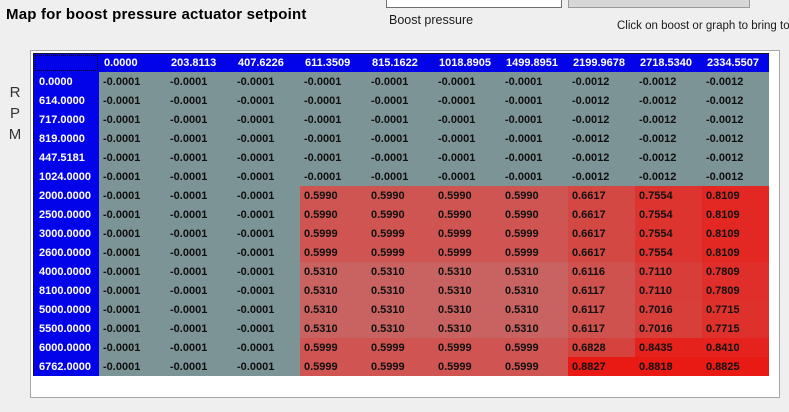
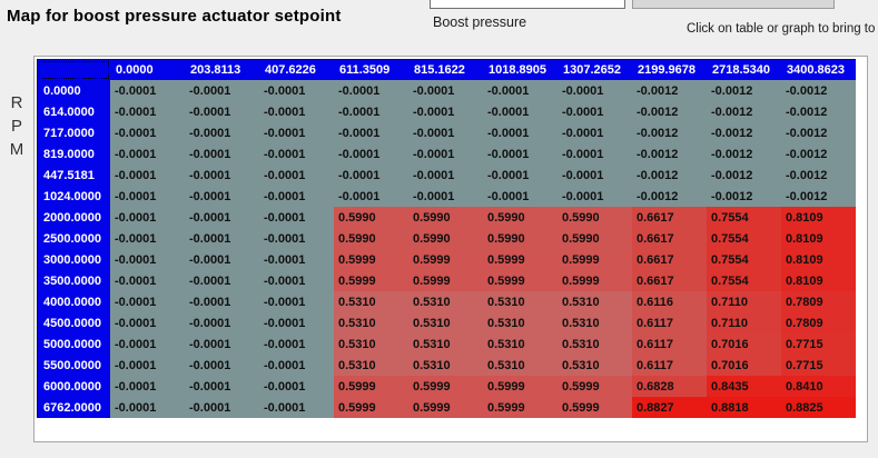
  Map for boost pressure actuator setpoint
  Boost pressure
- Click on boost or graph to bring to
+ Click on table or graph to bring to
  R
  P
  M
  0.0000
  203.8113
  407.6226
  611.3509
  815.1622
  1018.8905
- 1499.8951
+ 1307.2652
  2199.9678
  2718.5340
- 2334.5507
+ 3400.8623
  0.0000
  -0.0001
  -0.0001
  -0.0001
  -0.0001
  -0.0001
  -0.0001
  -0.0001
  -0.0012
  -0.0012
  -0.0012
  614.0000
  -0.0001
  -0.0001
  -0.0001
  -0.0001
  -0.0001
  -0.0001
  -0.0001
  -0.0012
  -0.0012
  -0.0012
  717.0000
  -0.0001
  -0.0001
  -0.0001
  -0.0001
  -0.0001
  -0.0001
  -0.0001
  -0.0012
  -0.0012
  -0.0012
  819.0000
  -0.0001
  -0.0001
  -0.0001
  -0.0001
  -0.0001
  -0.0001
  -0.0001
  -0.0012
  -0.0012
  -0.0012
  447.5181
  -0.0001
  -0.0001
  -0.0001
  -0.0001
  -0.0001
  -0.0001
  -0.0001
  -0.0012
  -0.0012
  -0.0012
  1024.0000
  -0.0001
  -0.0001
  -0.0001
  -0.0001
  -0.0001
  -0.0001
  -0.0001
  -0.0012
  -0.0012
  -0.0012
  2000.0000
  -0.0001
  -0.0001
  -0.0001
  0.5990
  0.5990
  0.5990
  0.5990
  0.6617
  0.7554
  0.8109
  2500.0000
  -0.0001
  -0.0001
  -0.0001
  0.5990
  0.5990
  0.5990
  0.5990
  0.6617
  0.7554
  0.8109
  3000.0000
  -0.0001
  -0.0001
  -0.0001
  0.5999
  0.5999
  0.5999
  0.5999
  0.6617
  0.7554
  0.8109
- 2600.0000
+ 3500.0000
  -0.0001
  -0.0001
  -0.0001
  0.5999
  0.5999
  0.5999
  0.5999
  0.6617
  0.7554
  0.8109
  4000.0000
  -0.0001
  -0.0001
  -0.0001
  0.5310
  0.5310
  0.5310
  0.5310
  0.6116
  0.7110
  0.7809
- 8100.0000
+ 4500.0000
  -0.0001
  -0.0001
  -0.0001
  0.5310
  0.5310
  0.5310
  0.5310
  0.6117
  0.7110
  0.7809
  5000.0000
  -0.0001
  -0.0001
  -0.0001
  0.5310
  0.5310
  0.5310
  0.5310
  0.6117
  0.7016
  0.7715
  5500.0000
  -0.0001
  -0.0001
  -0.0001
  0.5310
  0.5310
  0.5310
  0.5310
  0.6117
  0.7016
  0.7715
  6000.0000
  -0.0001
  -0.0001
  -0.0001
  0.5999
  0.5999
  0.5999
  0.5999
  0.6828
  0.8435
  0.8410
  6762.0000
  -0.0001
  -0.0001
  -0.0001
  0.5999
  0.5999
  0.5999
  0.5999
  0.8827
  0.8818
  0.8825
